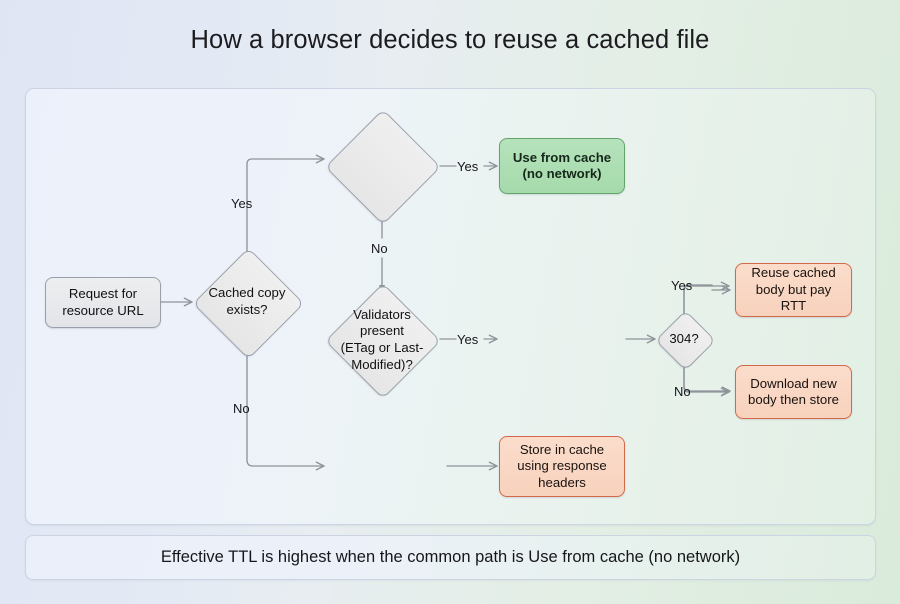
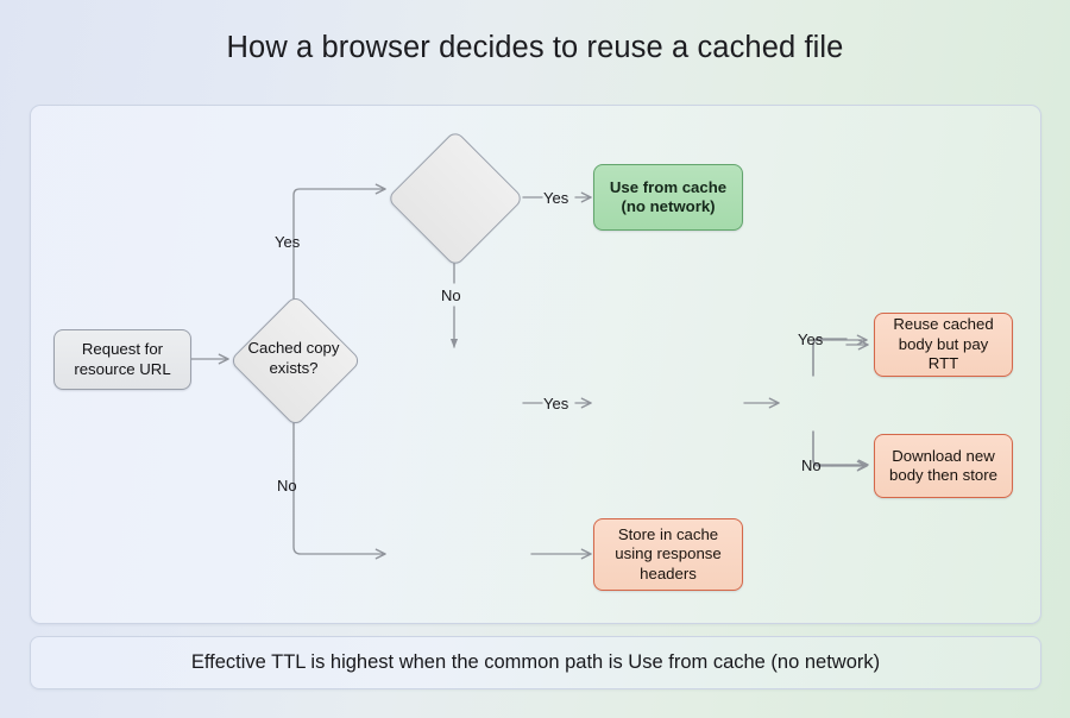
  How a browser decides to reuse a cached file
  Yes
  No
  Yes
  No
  Yes
  Yes
  No
  Request for
  resource URL
  Cached copy
  exists?
  Use from cache
  (no network)
- Validators
- present
- (ETag or Last-
- Modified)?
- 304?
  Reuse cached
  body but pay RTT
  Download new
  body then store
  Store in cache
  using response
  headers
  Effective TTL is highest when the common path is Use from cache (no network)
